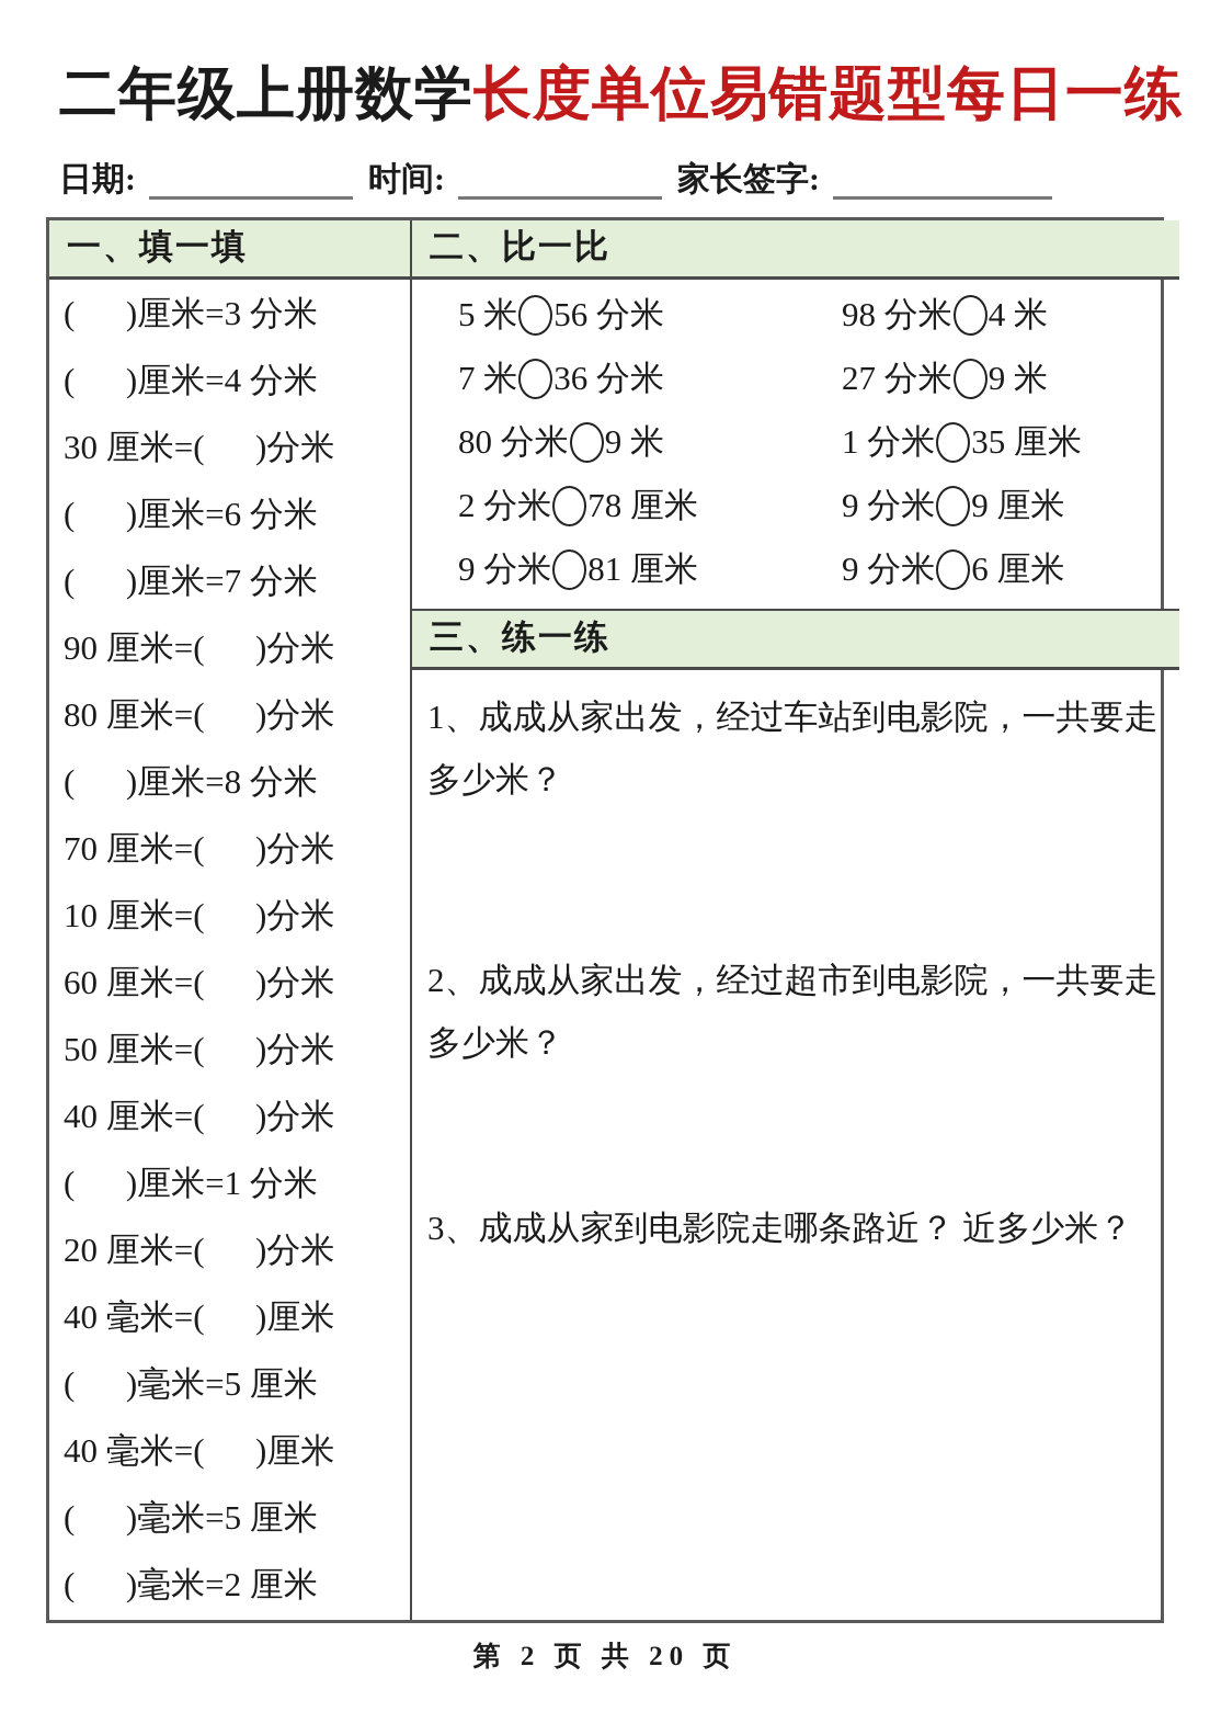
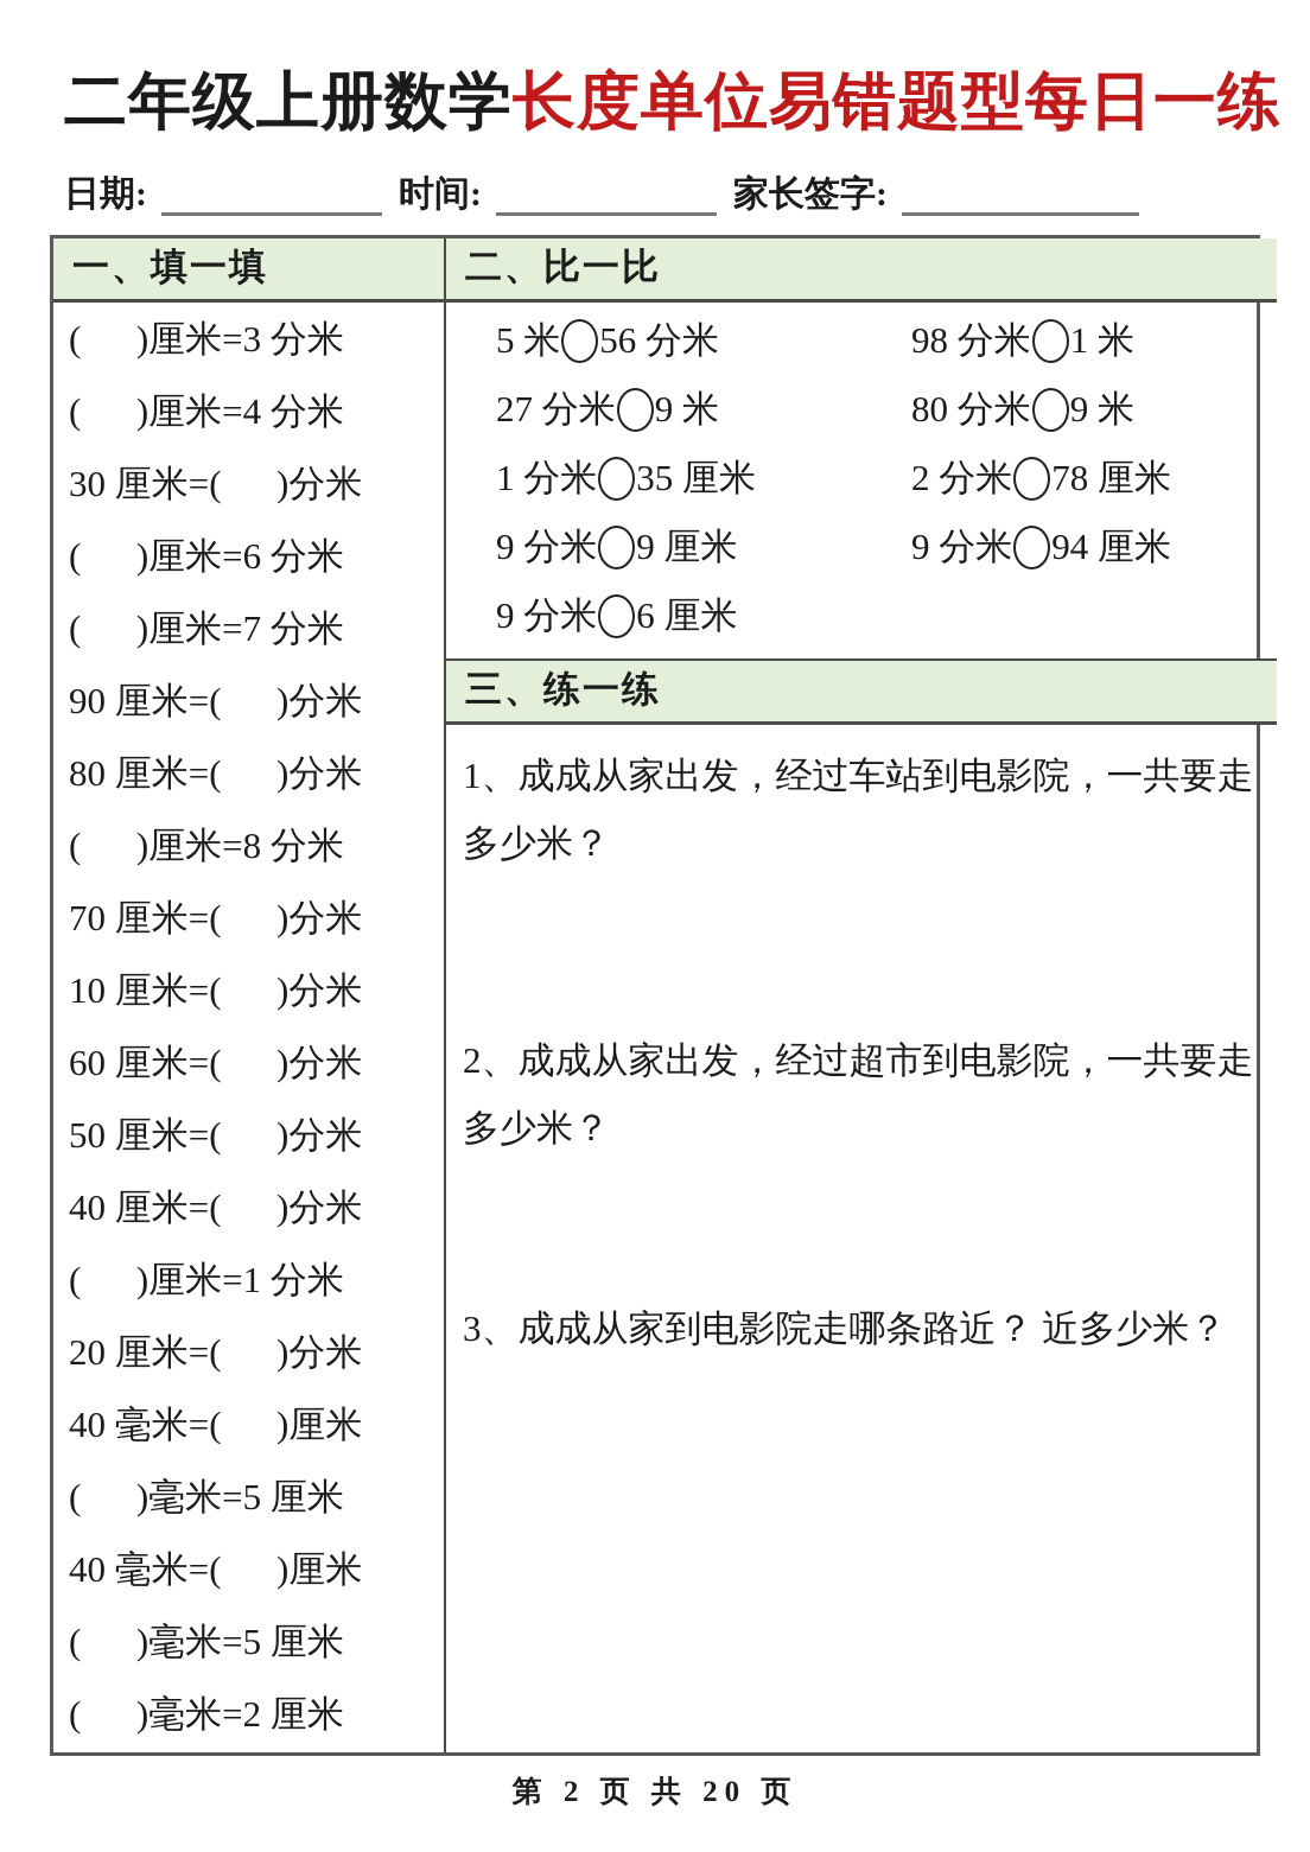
  二年级上册数学长度单位易错题型每日一练
  日期:
  时间:
  家长签字:
  一、填一填
  ( )厘米=3 分米
  ( )厘米=4 分米
  30 厘米=( )分米
  ( )厘米=6 分米
  ( )厘米=7 分米
  90 厘米=( )分米
  80 厘米=( )分米
  ( )厘米=8 分米
  70 厘米=( )分米
  10 厘米=( )分米
  60 厘米=( )分米
  50 厘米=( )分米
  40 厘米=( )分米
  ( )厘米=1 分米
  20 厘米=( )分米
  40 毫米=( )厘米
  ( )毫米=5 厘米
  40 毫米=( )厘米
  ( )毫米=5 厘米
  ( )毫米=2 厘米
  二、比一比
  5 米
  56 分米
  98 分米
- 4 米
+ 1 米
- 7 米
- 36 分米
  27 分米
  9 米
  80 分米
  9 米
  1 分米
  35 厘米
  2 分米
  78 厘米
  9 分米
  9 厘米
  9 分米
- 81 厘米
+ 94 厘米
  9 分米
  6 厘米
  三、练一练
  1、成成从家出发，经过车站到电影院，一共要走多少米？
  2、成成从家出发，经过超市到电影院，一共要走多少米？
  3、成成从家到电影院走哪条路近？ 近多少米？
  第 2 页 共 20 页
